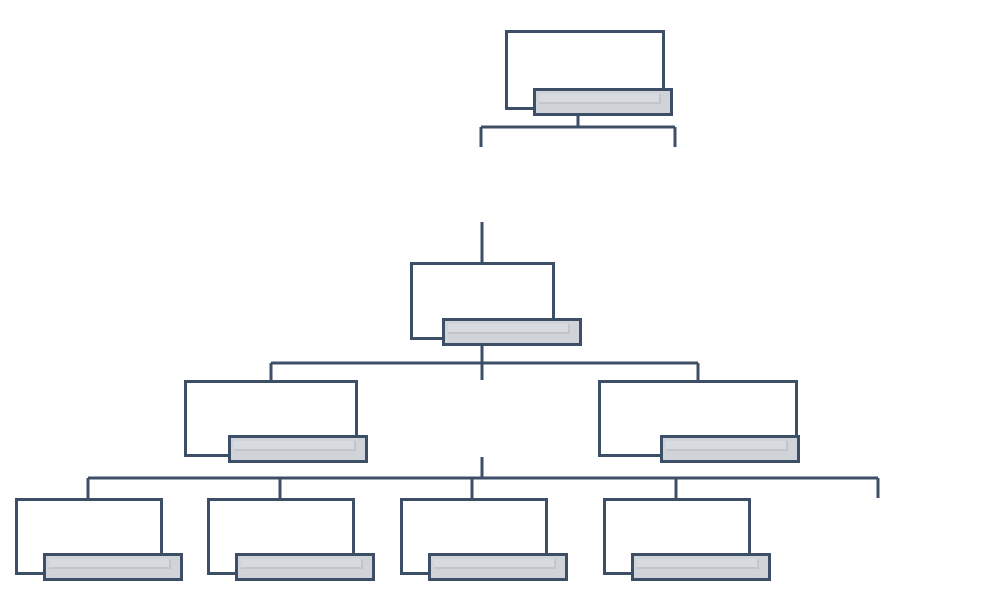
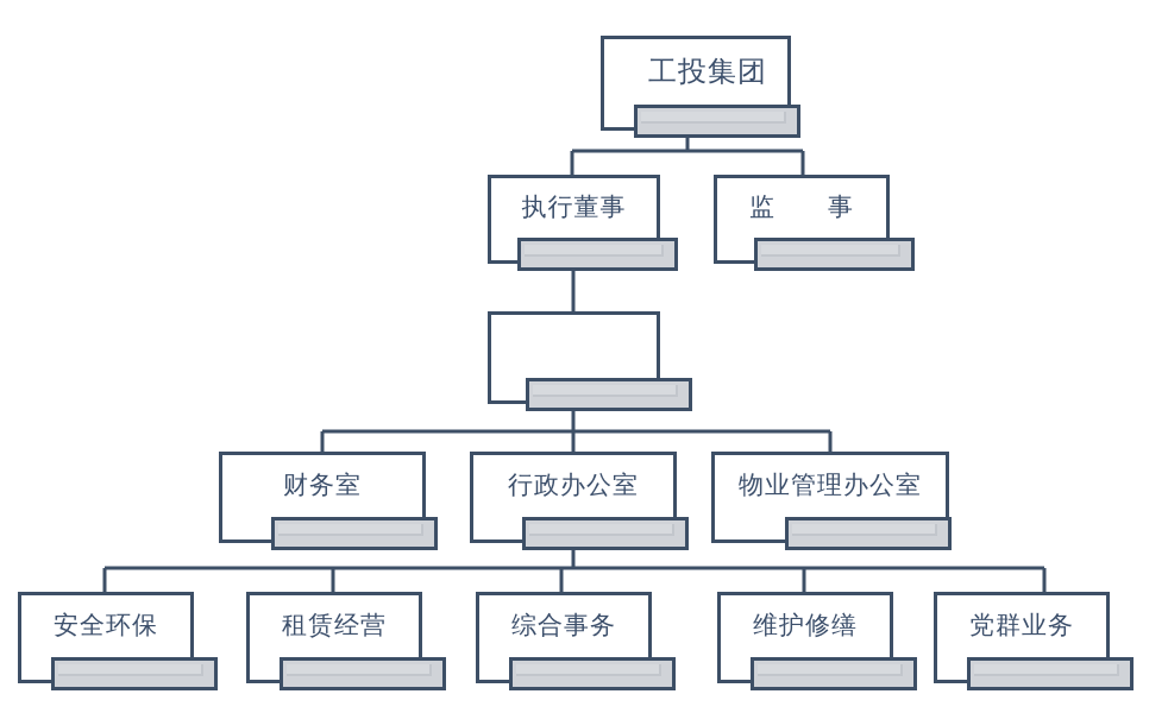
+ 工投集团
+ 执行董事
+ 监 事
+ 财务室
+ 行政办公室
+ 物业管理办公室
+ 安全环保
+ 租赁经营
+ 综合事务
+ 维护修缮
+ 党群业务
